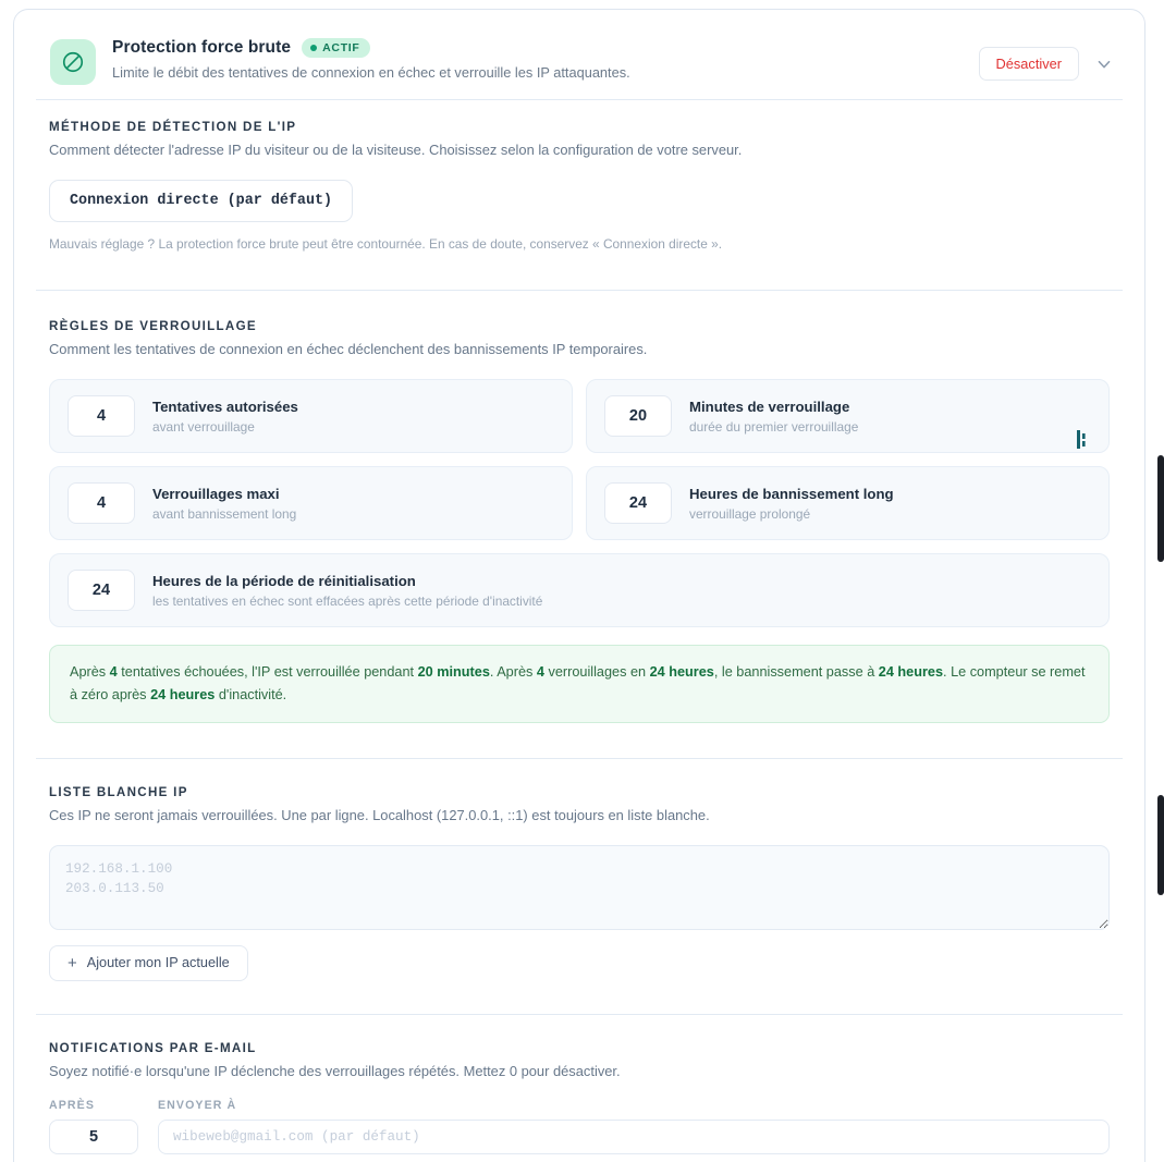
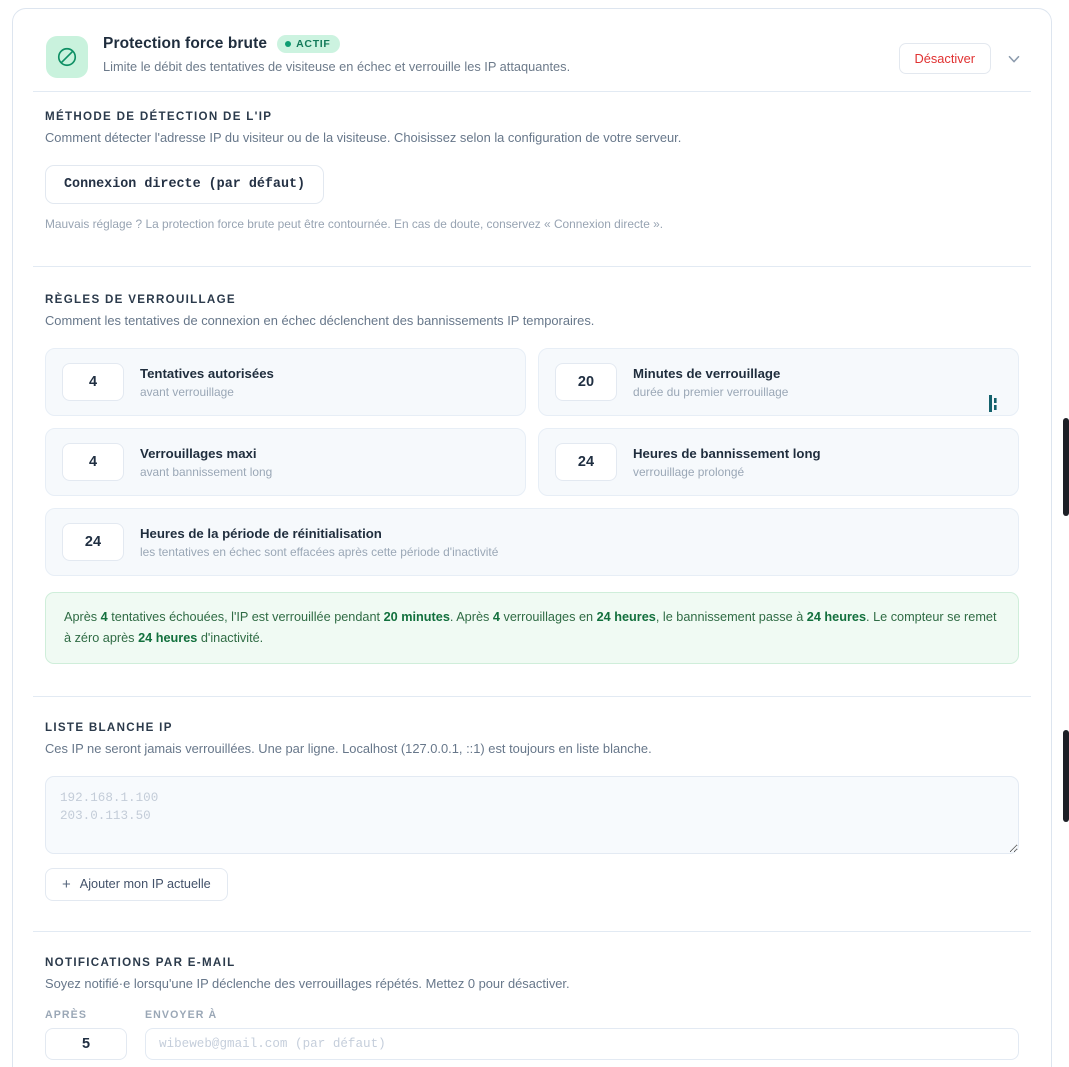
  Protection force brute
  ACTIF
- Limite le débit des tentatives de connexion en échec et verrouille les IP attaquantes.
+ Limite le débit des tentatives de visiteuse en échec et verrouille les IP attaquantes.
  Désactiver
  MÉTHODE DE DÉTECTION DE L'IP
  Comment détecter l'adresse IP du visiteur ou de la visiteuse. Choisissez selon la configuration de votre serveur.
  Connexion directe (par défaut)
  Mauvais réglage ? La protection force brute peut être contournée. En cas de doute, conservez « Connexion directe ».
  RÈGLES DE VERROUILLAGE
  Comment les tentatives de connexion en échec déclenchent des bannissements IP temporaires.
  4
  Tentatives autorisées
  avant verrouillage
  20
  Minutes de verrouillage
  durée du premier verrouillage
  4
  Verrouillages maxi
  avant bannissement long
  24
  Heures de bannissement long
  verrouillage prolongé
  24
  Heures de la période de réinitialisation
  les tentatives en échec sont effacées après cette période d'inactivité
  Après 4 tentatives échouées, l'IP est verrouillée pendant 20 minutes. Après 4 verrouillages en 24 heures, le bannissement passe à 24 heures. Le compteur se remet à zéro après 24 heures d'inactivité.
  LISTE BLANCHE IP
  Ces IP ne seront jamais verrouillées. Une par ligne. Localhost (127.0.0.1, ::1) est toujours en liste blanche.
  192.168.1.100
  203.0.113.50
  +
  Ajouter mon IP actuelle
  NOTIFICATIONS PAR E-MAIL
  Soyez notifié·e lorsqu'une IP déclenche des verrouillages répétés. Mettez 0 pour désactiver.
  APRÈS
  5
  ENVOYER À
  wibeweb@gmail.com (par défaut)
